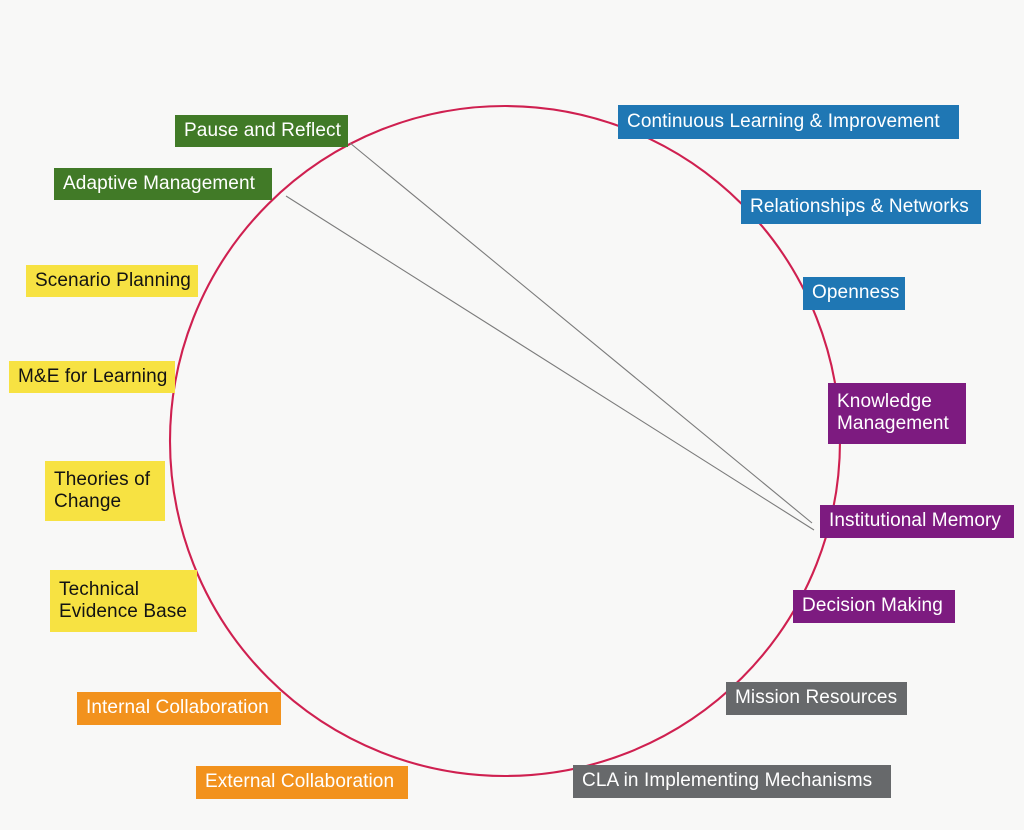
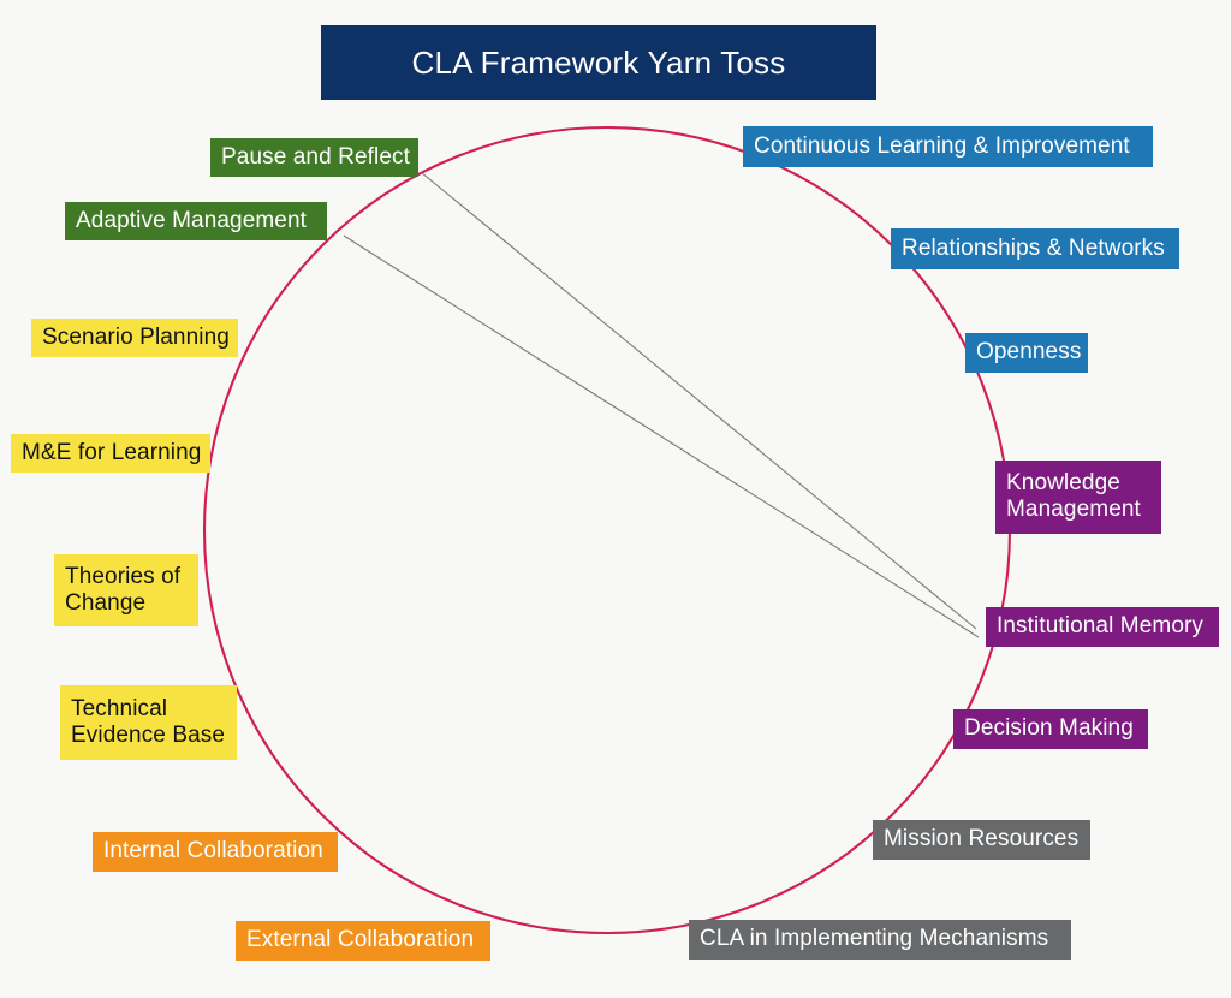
+ CLA Framework Yarn Toss
  Pause and Reflect
  Adaptive Management
  Scenario Planning
  M&E for Learning
  Theories of
  Change
  Technical
  Evidence Base
  Internal Collaboration
  External Collaboration
  CLA in Implementing Mechanisms
  Mission Resources
  Decision Making
  Institutional Memory
  Knowledge
  Management
  Openness
  Relationships & Networks
  Continuous Learning & Improvement
